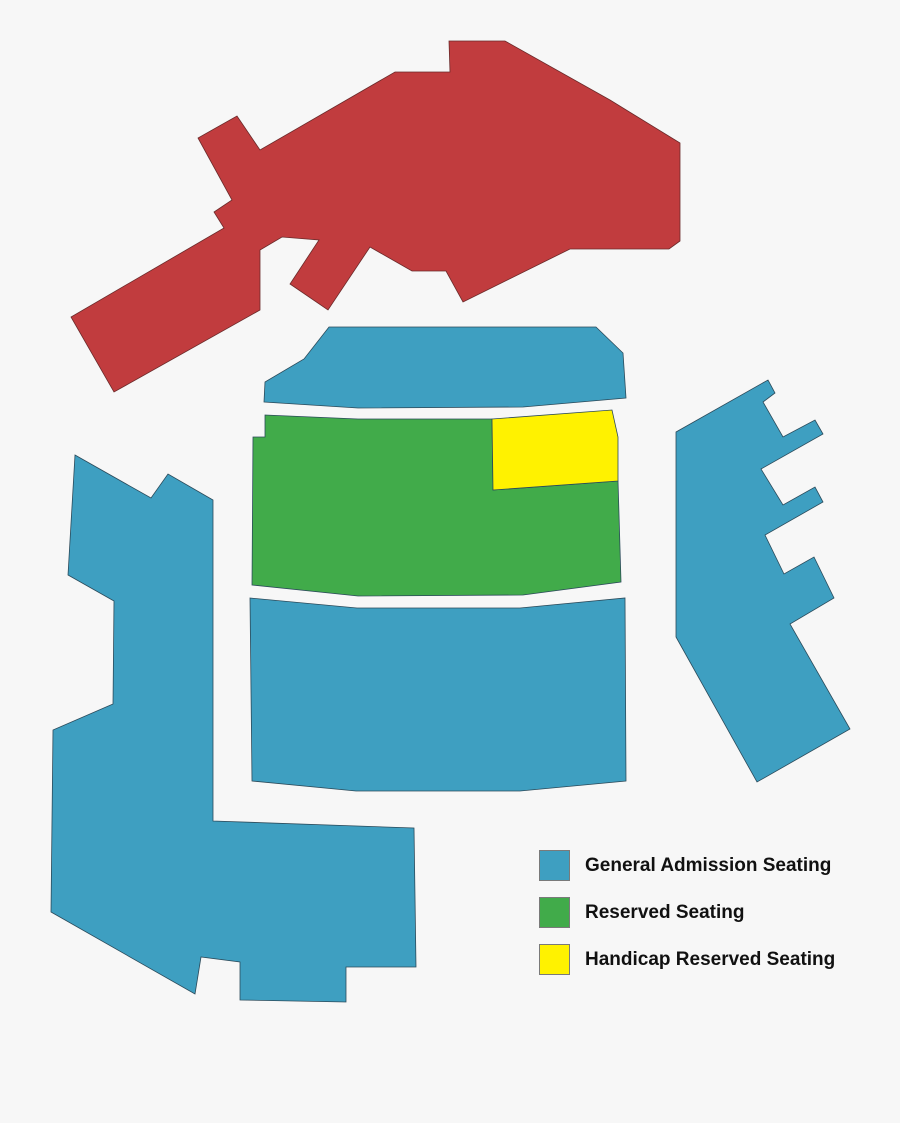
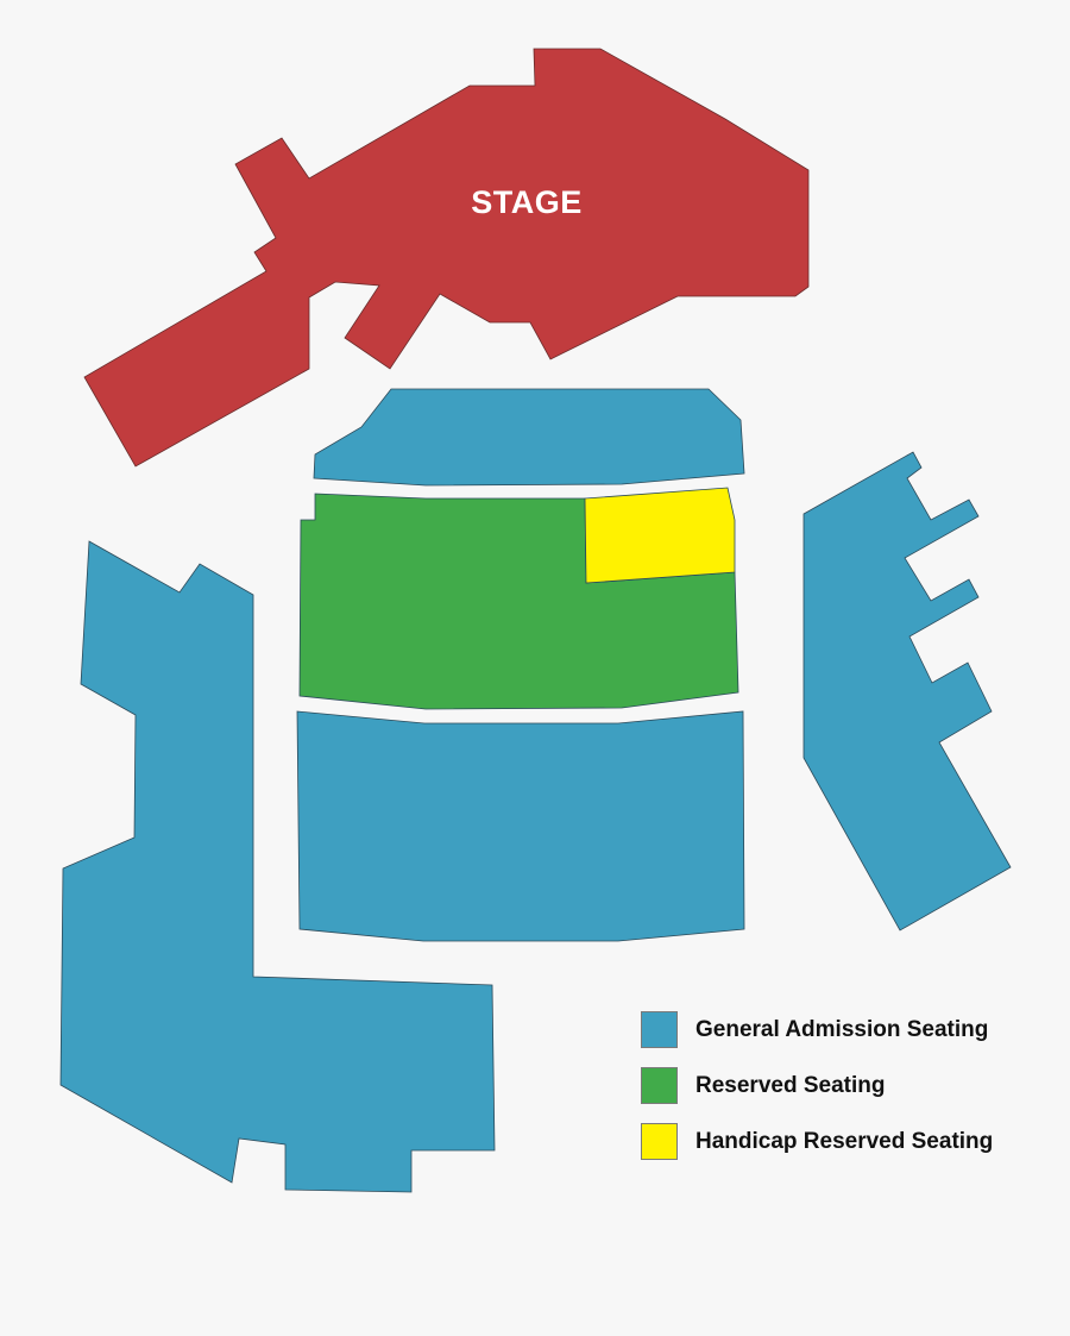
+ STAGE
  General Admission Seating
  Reserved Seating
  Handicap Reserved Seating
